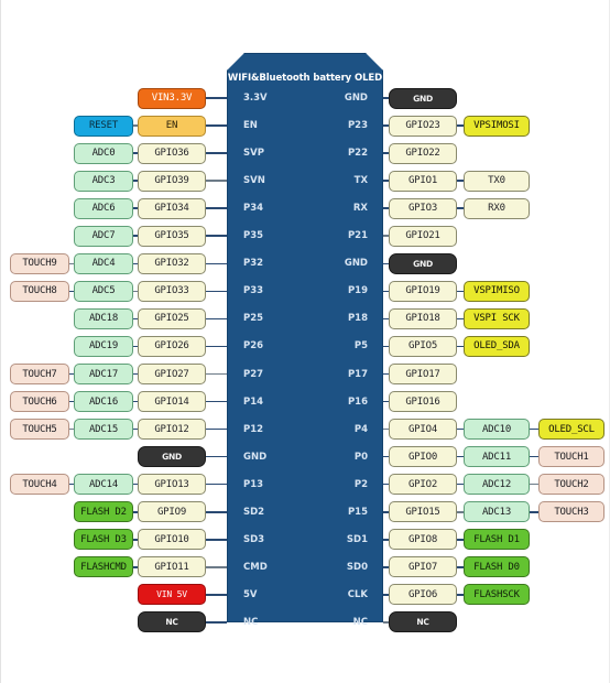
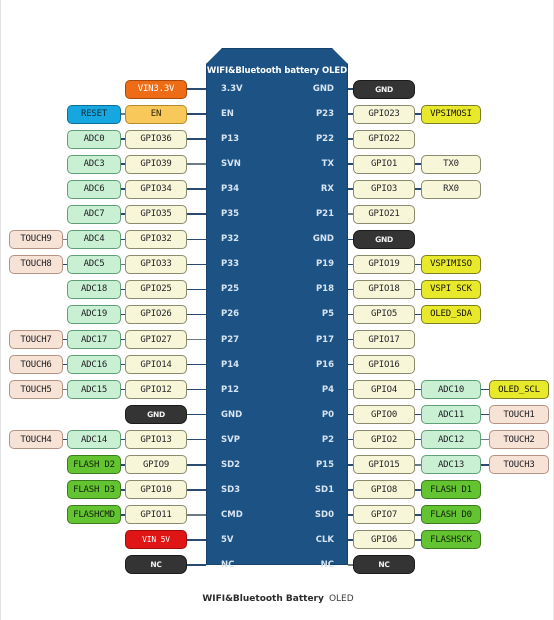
  WIFI&Bluetooth battery OLED
  3.3V
  EN
- SVP
+ P13
  SVN
  P34
  P35
  P32
  P33
  P25
  P26
  P27
  P14
  P12
  GND
- P13
+ SVP
  SD2
  SD3
  CMD
  5V
  NC
  GND
  P23
  P22
  TX
  RX
  P21
  GND
  P19
  P18
  P5
  P17
  P16
  P4
  P0
  P2
  P15
  SD1
  SD0
  CLK
  NC
  VIN3.3V
  EN
  RESET
  GPIO36
  ADC0
  GPIO39
  ADC3
  GPIO34
  ADC6
  GPIO35
  ADC7
  GPIO32
  ADC4
  TOUCH9
  GPIO33
  ADC5
  TOUCH8
  GPIO25
  ADC18
  GPIO26
  ADC19
  GPIO27
  ADC17
  TOUCH7
  GPIO14
  ADC16
  TOUCH6
  GPIO12
  ADC15
  TOUCH5
  GND
  GPIO13
  ADC14
  TOUCH4
  GPIO9
  FLASH D2
  GPIO10
  FLASH D3
  GPIO11
  FLASHCMD
  VIN 5V
  NC
  GND
  GPIO23
  VPSIMOSI
  GPIO22
  GPIO1
  TX0
  GPIO3
  RX0
  GPIO21
  GND
  GPIO19
  VSPIMISO
  GPIO18
  VSPI SCK
  GPIO5
  OLED_SDA
  GPIO17
  GPIO16
  GPIO4
  ADC10
  OLED_SCL
  GPIO0
  ADC11
  TOUCH1
  GPIO2
  ADC12
  TOUCH2
  GPIO15
  ADC13
  TOUCH3
  GPIO8
  FLASH D1
  GPIO7
  FLASH D0
  GPIO6
  FLASHSCK
  NC
+ WIFI&Bluetooth Battery OLED
